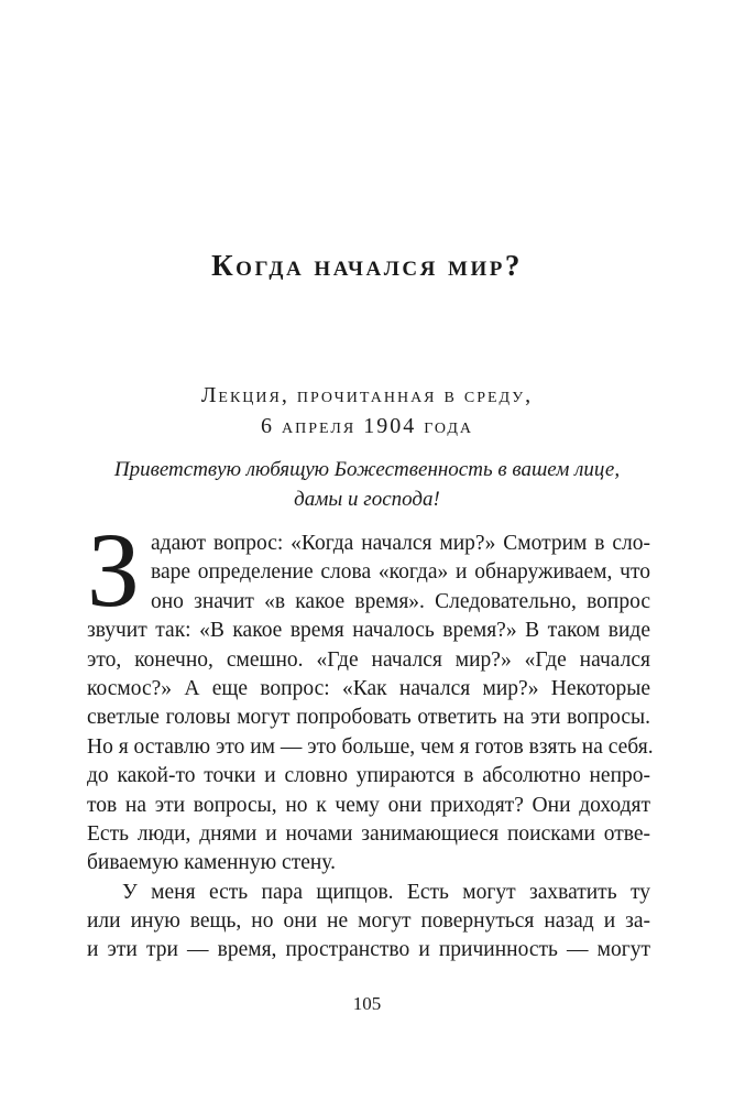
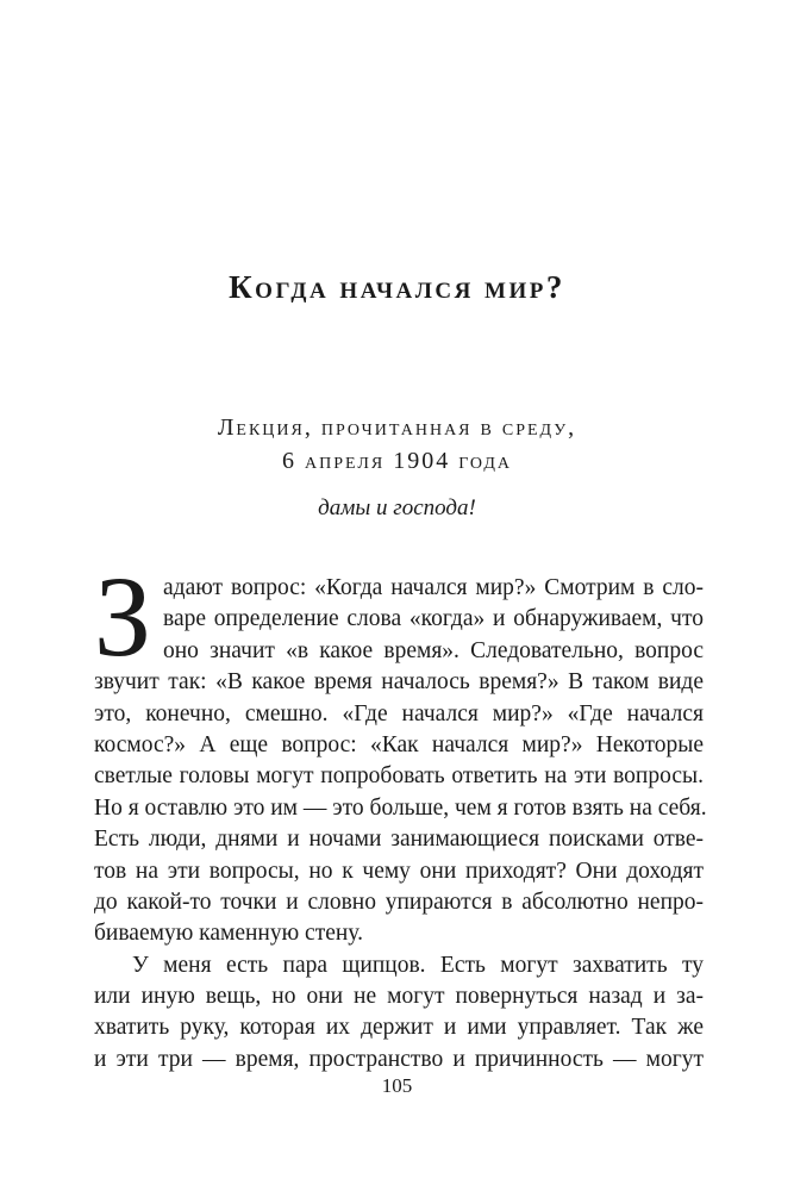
  Когда начался мир?
  Лекция, прочитанная в среду,
  6 апреля 1904 года
- Приветствую любящую Божественность в вашем лице,
  дамы и господа!
  З
  адают вопрос: «Когда начался мир?» Смотрим в сло-
  варе определение слова «когда» и обнаруживаем, что
  оно значит «в какое время». Следовательно, вопрос
  звучит так: «В какое время началось время?» В таком виде
  это, конечно, смешно. «Где начался мир?» «Где начался
  космос?» А еще вопрос: «Как начался мир?» Некоторые
  светлые головы могут попробовать ответить на эти вопросы.
  Но я оставлю это им — это больше, чем я готов взять на себя.
- до какой-то точки и словно упираются в абсолютно непро-
+ Есть люди, днями и ночами занимающиеся поисками отве-
  тов на эти вопросы, но к чему они приходят? Они доходят
- Есть люди, днями и ночами занимающиеся поисками отве-
+ до какой-то точки и словно упираются в абсолютно непро-
  биваемую каменную стену.
  У меня есть пара щипцов. Есть могут захватить ту
  или иную вещь, но они не могут повернуться назад и за-
+ хватить руку, которая их держит и ими управляет. Так же
  и эти три — время, пространство и причинность — могут
  105
